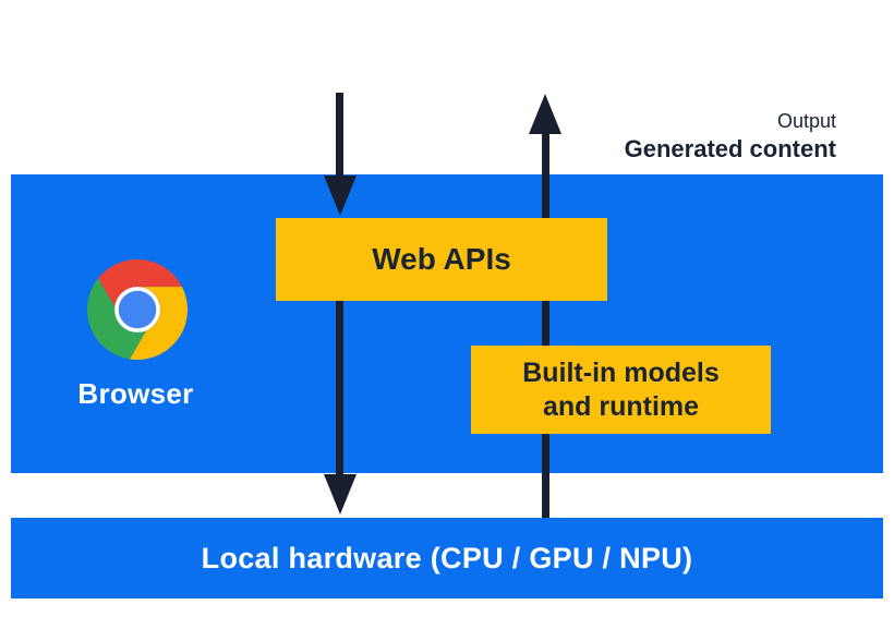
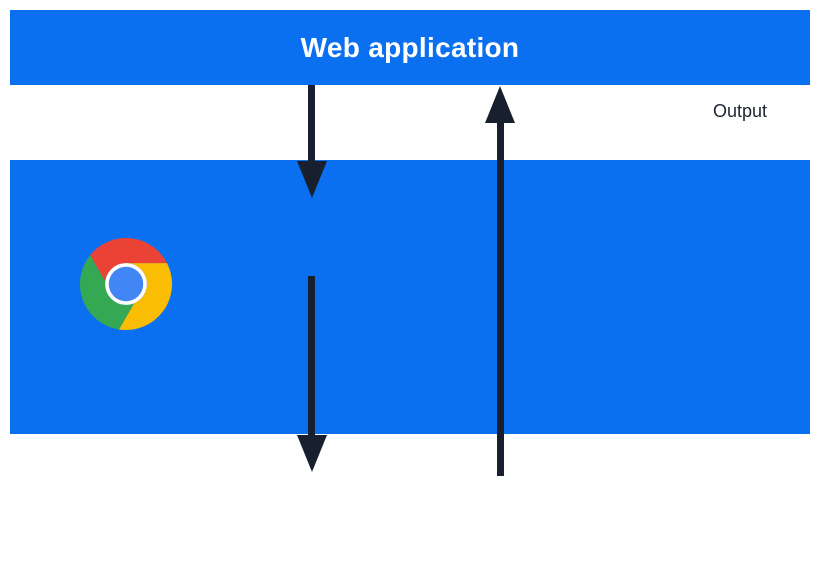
+ Web application
  Output
- Generated content
- Web APIs
- Built-in models
- and runtime
- Browser
- Local hardware (CPU / GPU / NPU)
